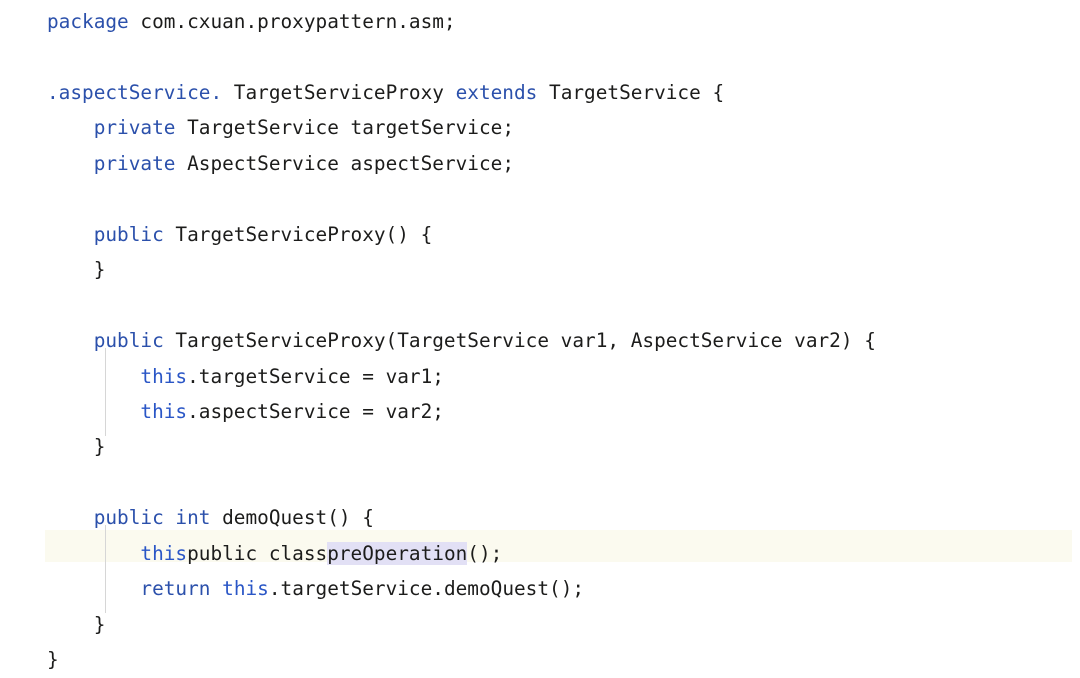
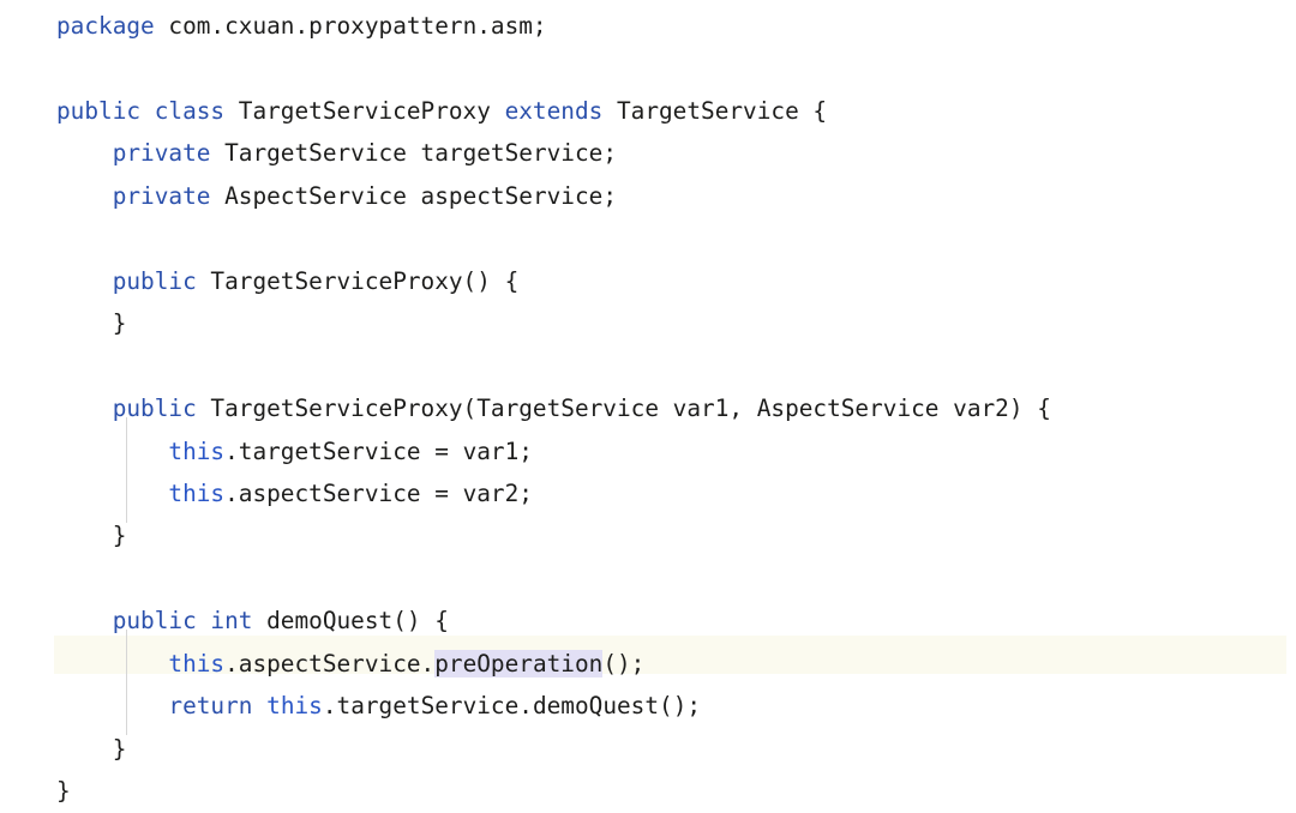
  package com.cxuan.proxypattern.asm;
- .aspectService. TargetServiceProxy extends TargetService {
+ public class TargetServiceProxy extends TargetService {
  private TargetService targetService;
  private AspectService aspectService;
  public TargetServiceProxy() {
  }
  public TargetServiceProxy(TargetService var1, AspectService var2) {
  this.targetService = var1;
  this.aspectService = var2;
  }
  public int demoQuest() {
- thispublic classpreOperation();
+ this.aspectService.preOperation();
  return this.targetService.demoQuest();
  }
  }
